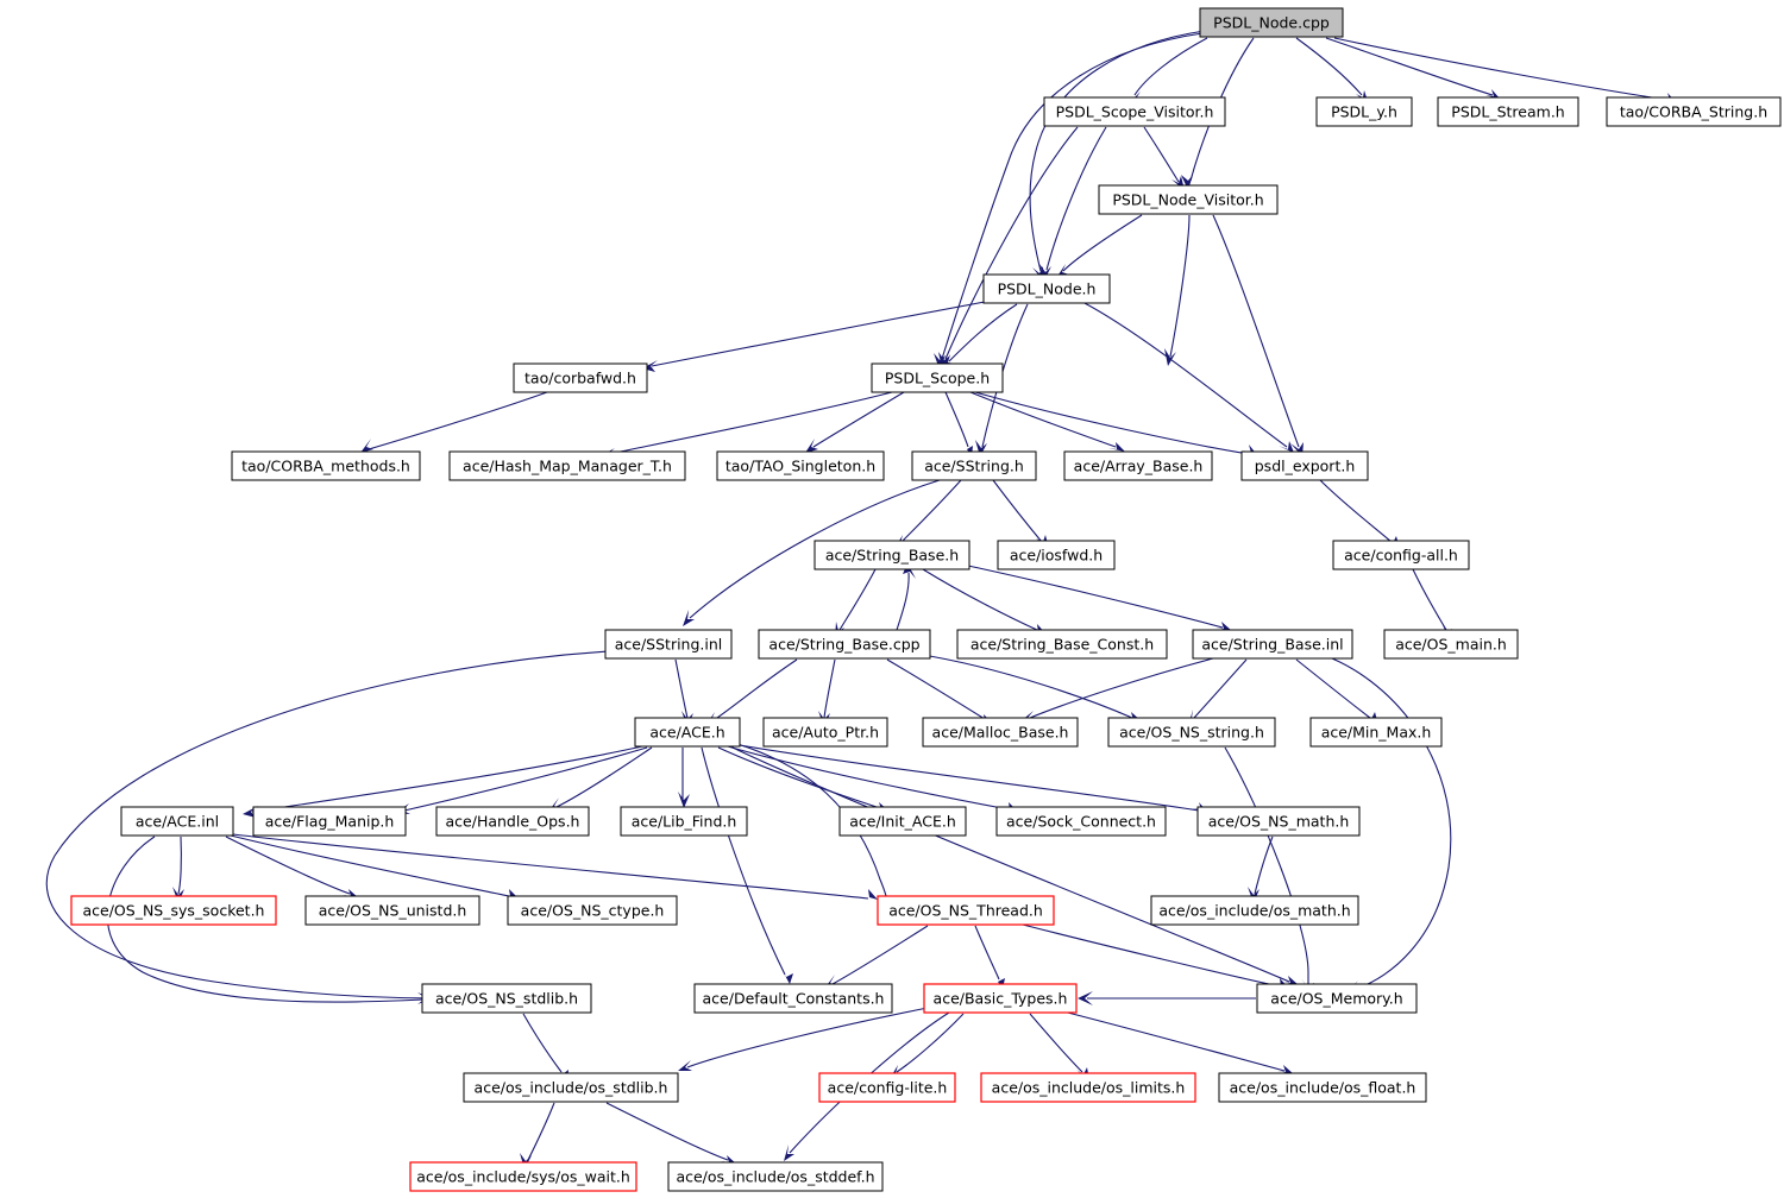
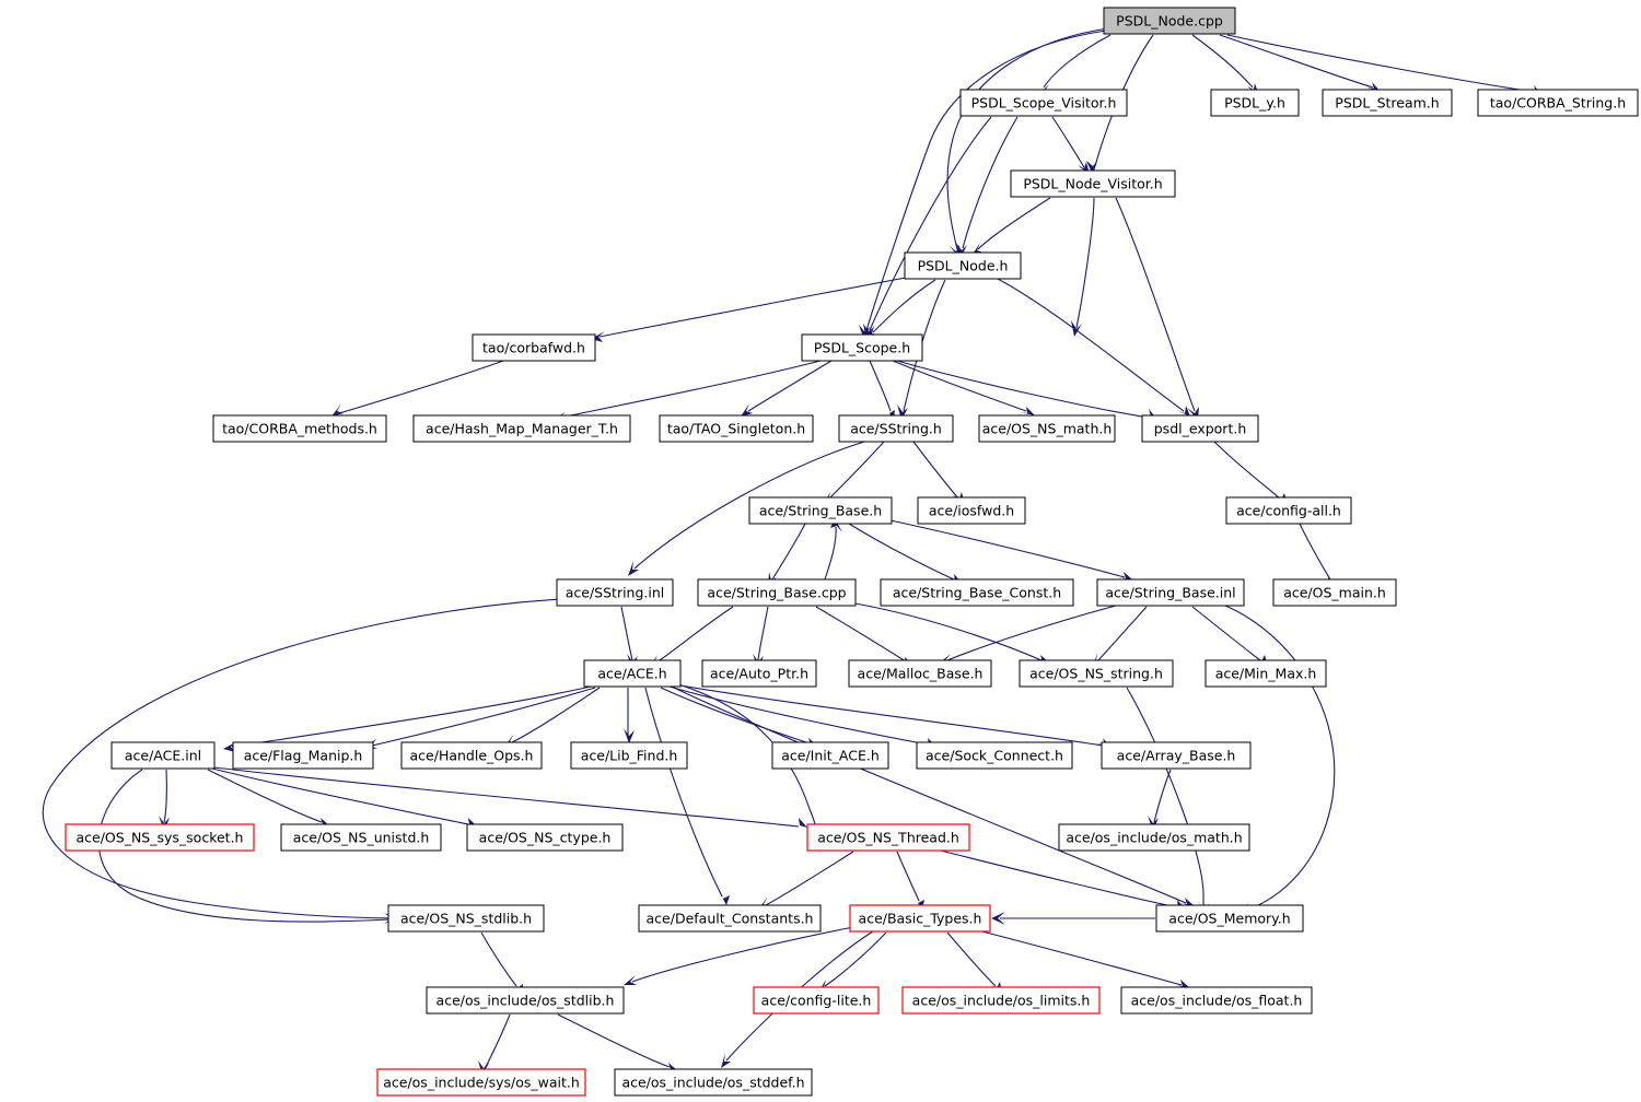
  PSDL_Node.cpp
  PSDL_Scope_Visitor.h
  PSDL_y.h
  PSDL_Stream.h
  tao/CORBA_String.h
  PSDL_Node_Visitor.h
  PSDL_Node.h
  tao/corbafwd.h
  PSDL_Scope.h
  tao/CORBA_methods.h
  ace/Hash_Map_Manager_T.h
  tao/TAO_Singleton.h
  ace/SString.h
- ace/Array_Base.h
+ ace/OS_NS_math.h
  psdl_export.h
  ace/String_Base.h
  ace/iosfwd.h
  ace/config-all.h
  ace/SString.inl
  ace/String_Base.cpp
  ace/String_Base_Const.h
  ace/String_Base.inl
  ace/OS_main.h
  ace/ACE.h
  ace/Auto_Ptr.h
  ace/Malloc_Base.h
  ace/OS_NS_string.h
  ace/Min_Max.h
  ace/ACE.inl
  ace/Flag_Manip.h
  ace/Handle_Ops.h
  ace/Lib_Find.h
  ace/Init_ACE.h
  ace/Sock_Connect.h
- ace/OS_NS_math.h
+ ace/Array_Base.h
  ace/OS_NS_sys_socket.h
  ace/OS_NS_unistd.h
  ace/OS_NS_ctype.h
  ace/OS_NS_Thread.h
  ace/os_include/os_math.h
  ace/OS_NS_stdlib.h
  ace/Default_Constants.h
  ace/Basic_Types.h
  ace/OS_Memory.h
  ace/os_include/os_stdlib.h
  ace/config-lite.h
  ace/os_include/os_limits.h
  ace/os_include/os_float.h
  ace/os_include/sys/os_wait.h
  ace/os_include/os_stddef.h
